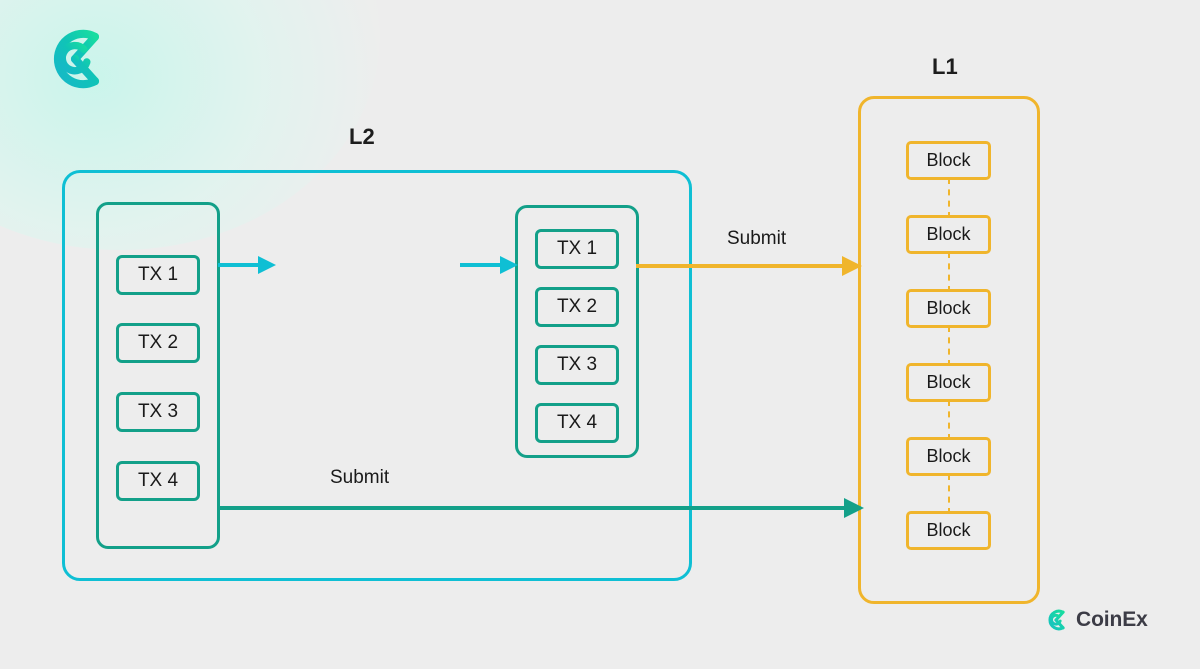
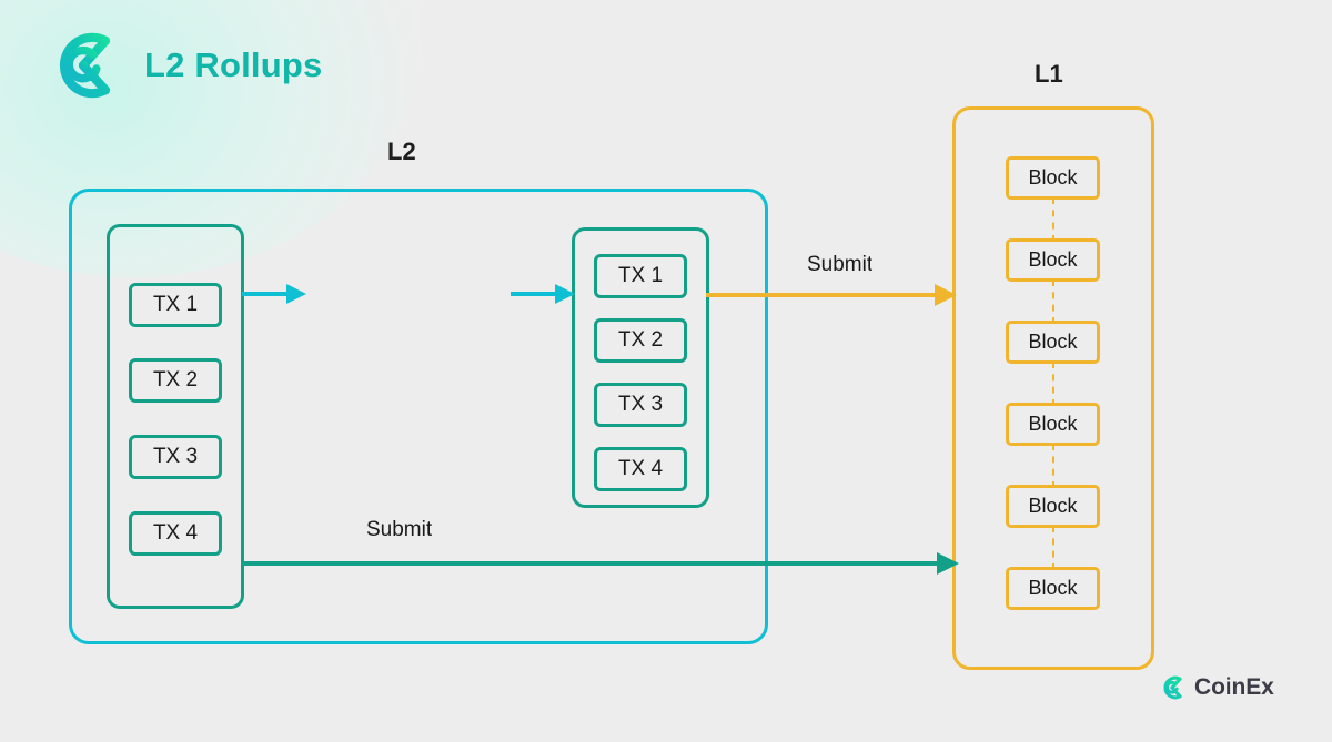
+ L2 Rollups
  L2
  L1
  TX 1
  TX 2
  TX 3
  TX 4
  TX 1
  TX 2
  TX 3
  TX 4
  Block
  Block
  Block
  Block
  Block
  Block
  Submit
  Submit
  CoinEx
